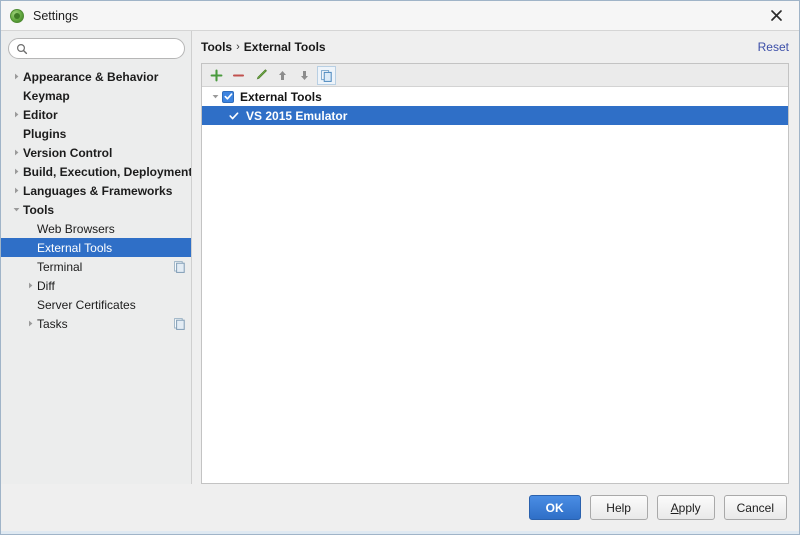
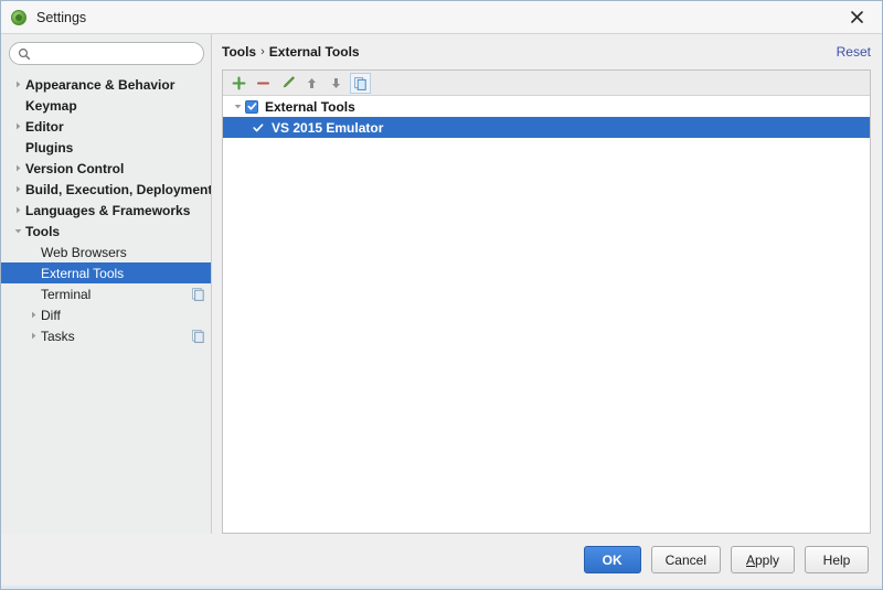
  Settings
  Appearance & Behavior
  Keymap
  Editor
  Plugins
  Version Control
  Build, Execution, Deployment
  Languages & Frameworks
  Tools
  Web Browsers
  External Tools
  Terminal
  Diff
- Server Certificates
  Tasks
  Tools
  ›
  External Tools
  Reset
  External Tools
  VS 2015 Emulator
  OK
- Help
+ Cancel
  A
  pply
- Cancel
+ Help
